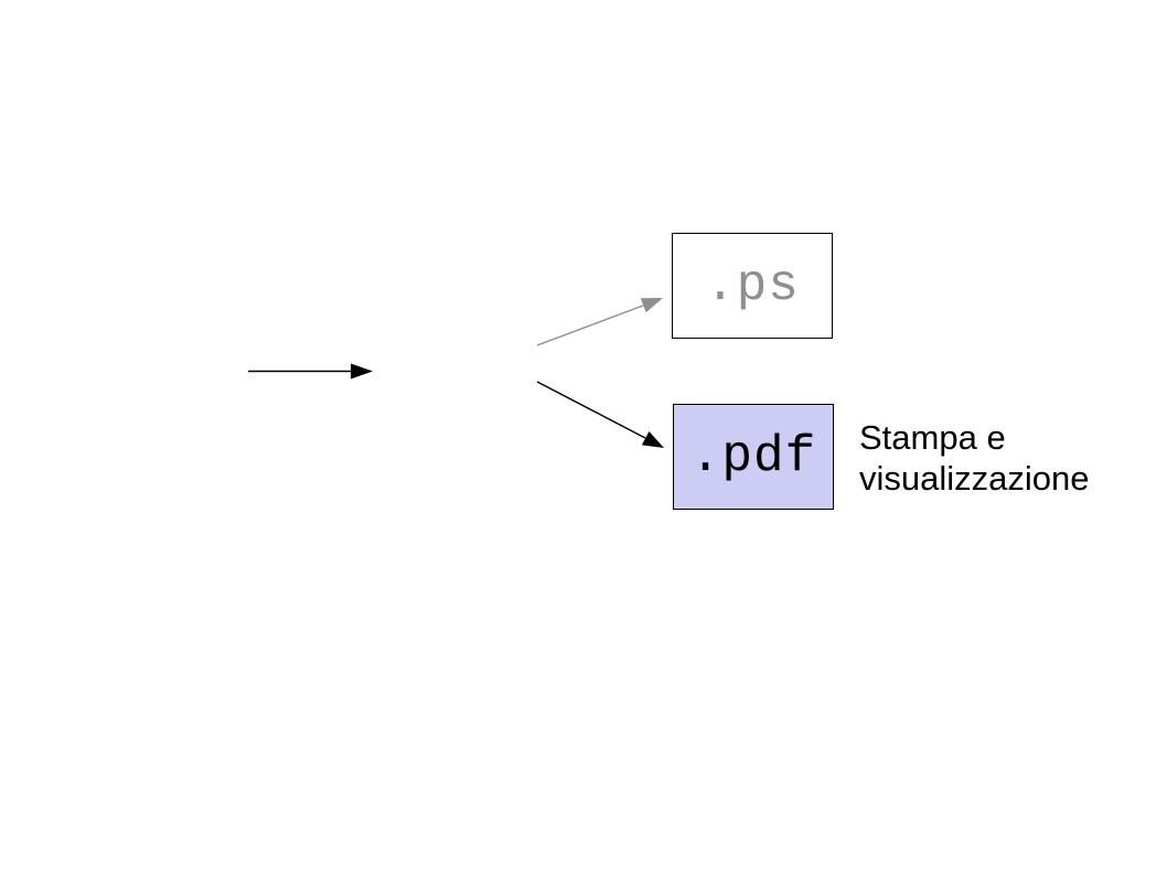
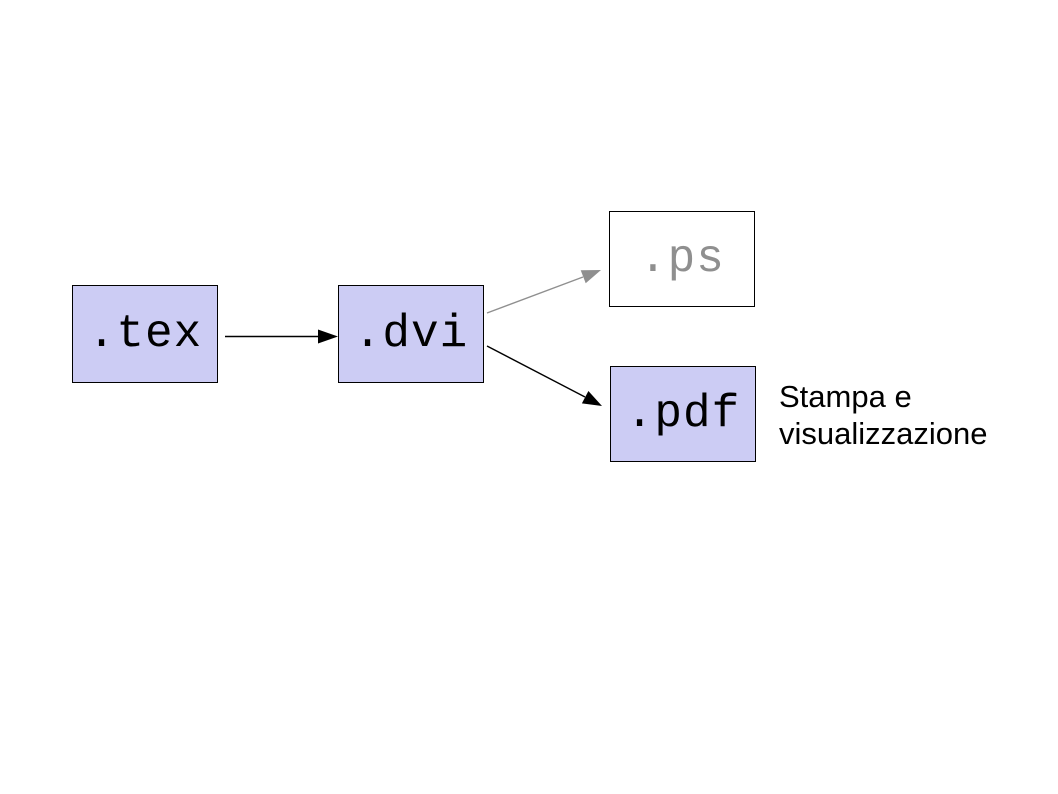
+ .tex
+ .dvi
  .ps
  .pdf
  Stampa e visualizzazione
